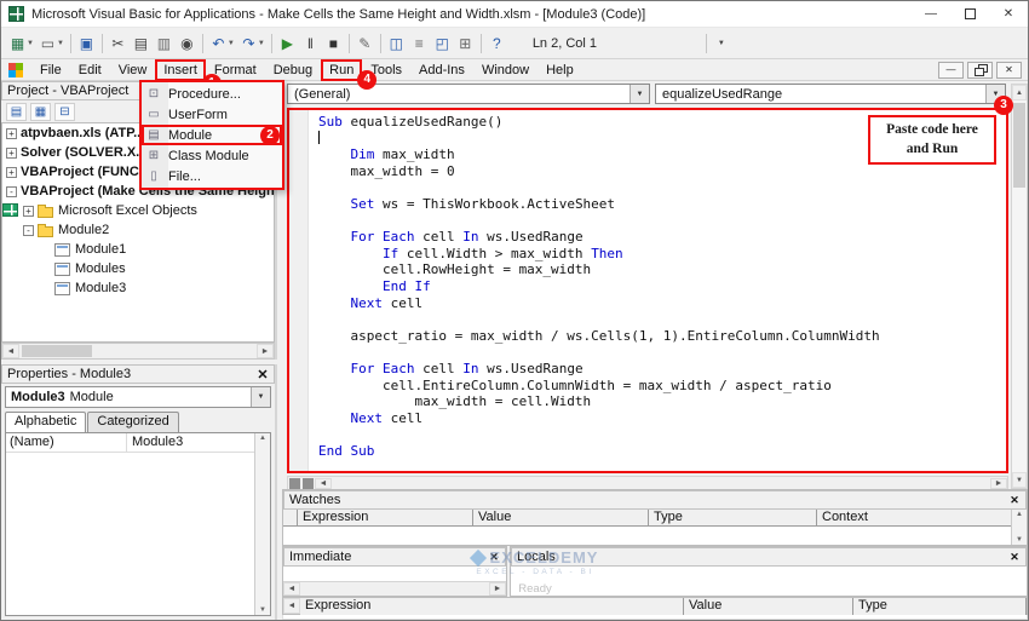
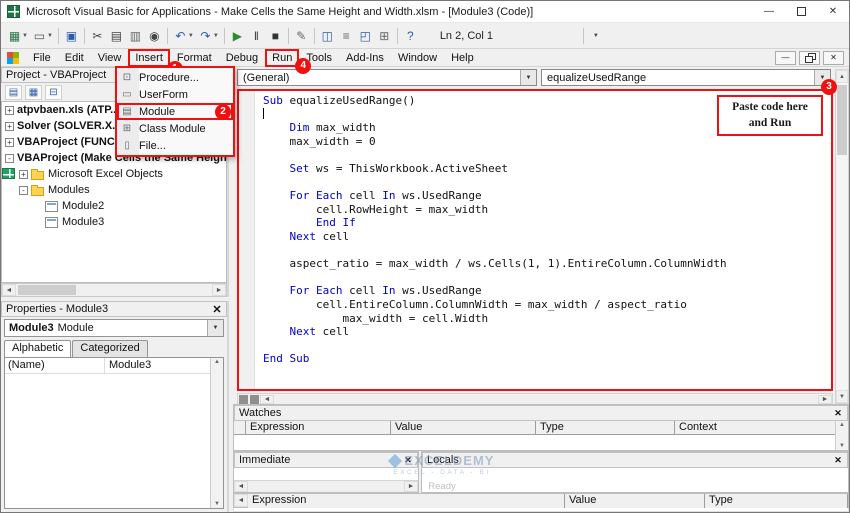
  Microsoft Visual Basic for Applications - Make Cells the Same Height and Width.xlsm - [Module3 (Code)]
  —
  ✕
  ▦
  ▭
  ▣
  ✂
  ▤
  ▥
  ◉
  ↶
  ↷
  ▶
  ‖
  ■
  ✎
  ◫
  ≡
  ◰
  ⊞
  ?
  Ln 2, Col 1
  File
  Edit
  View
  Insert
  Format
  Debug
  Run
  4
  Tools
  Add-Ins
  Window
  Help
  —
  ✕
  Project - VBAProject
  ▤
  ▦
  ⊟
  +
  atpvbaen.xls (ATP.
  +
  Solver (SOLVER.X.
  +
  VBAProject (FUNC
  -
  VBAProject (Make Cells the Same Heigh
  +
  Microsoft Excel Objects
  -
- Module2
+ Modules
- Module1
- Modules
+ Module2
  Module3
  Properties - Module3
  ✕
  Module3
  Module
  Alphabetic
  Categorized
  (Name)
  Module3
  (General)
  equalizeUsedRange
  Sub equalizeUsedRange()
  Dim max_width
  max_width = 0
  Set ws = ThisWorkbook.ActiveSheet
  For Each cell In ws.UsedRange
- If cell.Width > max_width Then
  cell.RowHeight = max_width
  End If
  Next cell
  aspect_ratio = max_width / ws.Cells(1, 1).EntireColumn.ColumnWidth
  For Each cell In ws.UsedRange
  cell.EntireColumn.ColumnWidth = max_width / aspect_ratio
  max_width = cell.Width
  Next cell
  End Sub
  Paste code here
  and Run
  Watches
  ✕
  Expression
  Value
  Type
  Context
  Immediate
  ✕
  Locals
  ✕
  Expression
  Value
  Type
  EXCELDEMY
  Ready
  ⊡
  Procedure...
  ▭
  UserForm
  ▤
  Module
  2
  ⊞
  Class Module
  ▯
  File...
  3
